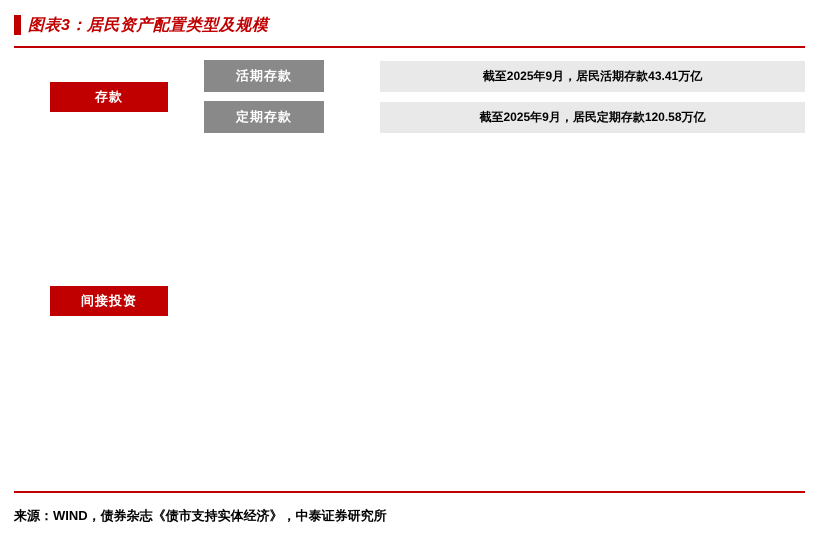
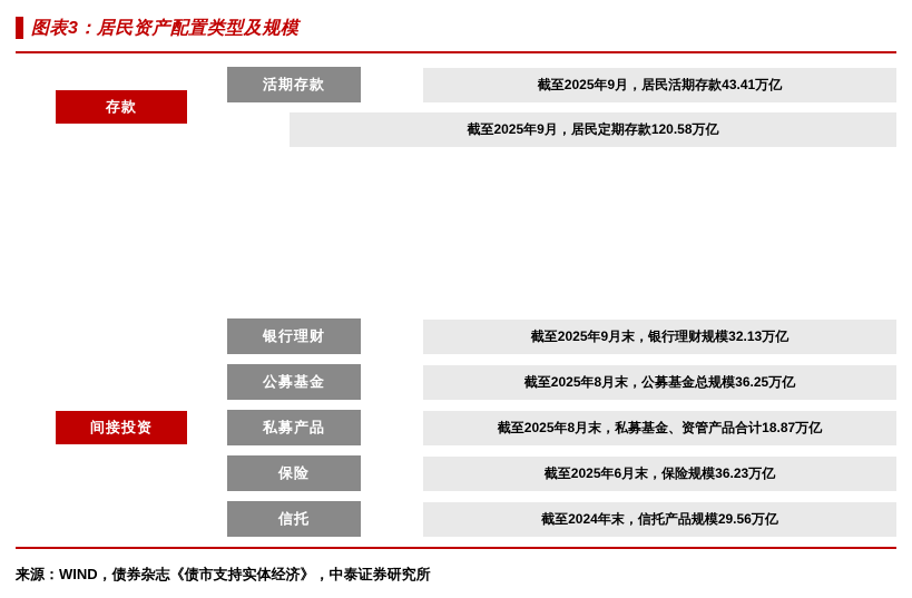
  图表3：居民资产配置类型及规模
  存款
  活期存款
  截至2025年9月，居民活期存款43.41万亿
- 定期存款
  截至2025年9月，居民定期存款120.58万亿
  间接投资
+ 银行理财
+ 截至2025年9月末，银行理财规模32.13万亿
+ 公募基金
+ 截至2025年8月末，公募基金总规模36.25万亿
+ 私募产品
+ 截至2025年8月末，私募基金、资管产品合计18.87万亿
+ 保险
+ 截至2025年6月末，保险规模36.23万亿
+ 信托
+ 截至2024年末，信托产品规模29.56万亿
  来源：WIND，债券杂志《债市支持实体经济》，中泰证券研究所
